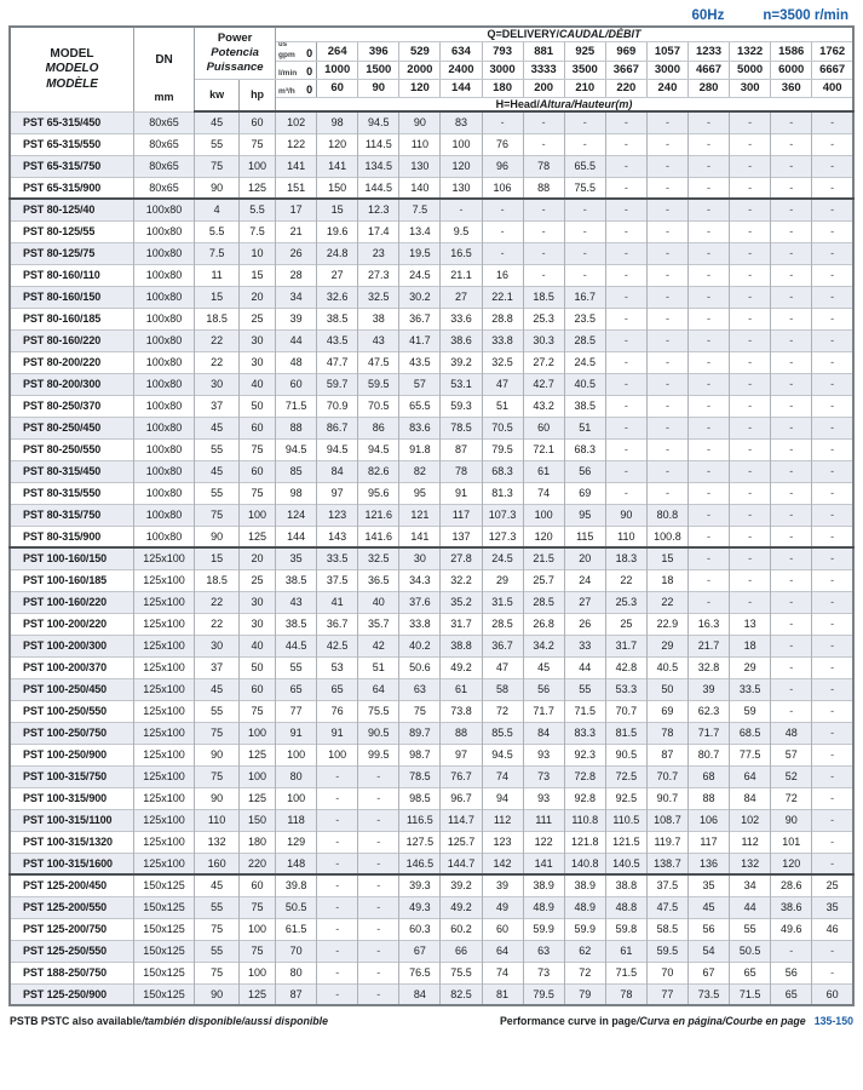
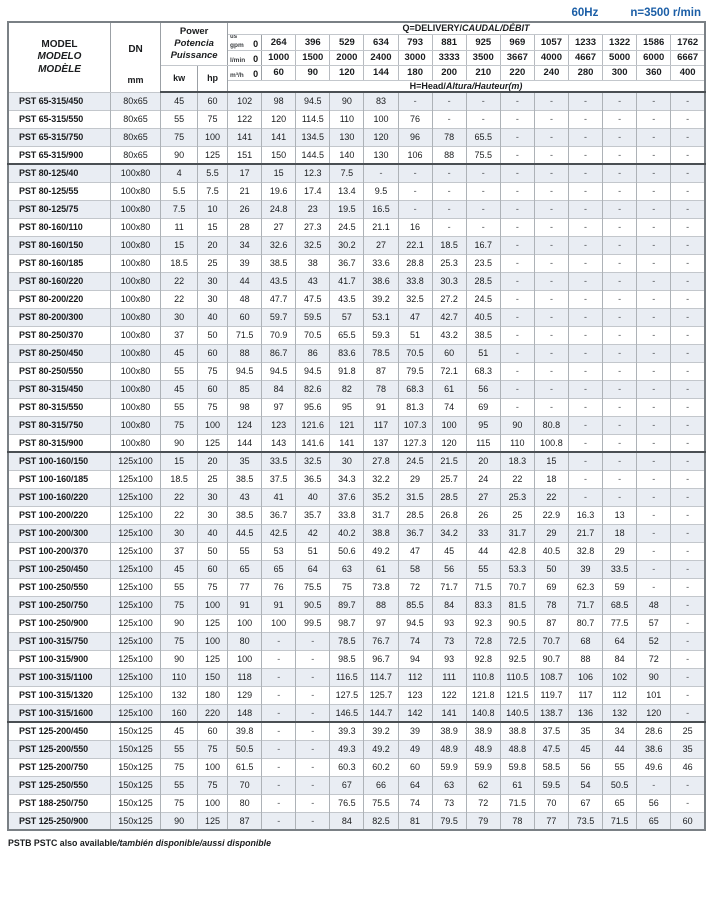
  60Hz
  n=3500 r/min
  MODEL MODELO MODÈLE	DN mm	Power Potencia Puissance	Q=DELIVERY/CAUDAL/DÉBIT
  0	264	396	529	634	793	881	925	969	1057	1233	1322	1586	1762
- 0	1000	1500	2000	2400	3000	3333	3500	3667	3000	4667	5000	6000	6667
+ 0	1000	1500	2000	2400	3000	3333	3500	3667	4000	4667	5000	6000	6667
  kw	hp	0	60	90	120	144	180	200	210	220	240	280	300	360	400
  H=Head/Altura/Hauteur(m)
  PST 65-315/450	80x65	45	60	102	98	94.5	90	83	-	-	-	-	-	-	-	-	-
  PST 65-315/550	80x65	55	75	122	120	114.5	110	100	76	-	-	-	-	-	-	-	-
  PST 65-315/750	80x65	75	100	141	141	134.5	130	120	96	78	65.5	-	-	-	-	-	-
  PST 65-315/900	80x65	90	125	151	150	144.5	140	130	106	88	75.5	-	-	-	-	-	-
  PST 80-125/40	100x80	4	5.5	17	15	12.3	7.5	-	-	-	-	-	-	-	-	-	-
  PST 80-125/55	100x80	5.5	7.5	21	19.6	17.4	13.4	9.5	-	-	-	-	-	-	-	-	-
  PST 80-125/75	100x80	7.5	10	26	24.8	23	19.5	16.5	-	-	-	-	-	-	-	-	-
  PST 80-160/110	100x80	11	15	28	27	27.3	24.5	21.1	16	-	-	-	-	-	-	-	-
  PST 80-160/150	100x80	15	20	34	32.6	32.5	30.2	27	22.1	18.5	16.7	-	-	-	-	-	-
  PST 80-160/185	100x80	18.5	25	39	38.5	38	36.7	33.6	28.8	25.3	23.5	-	-	-	-	-	-
  PST 80-160/220	100x80	22	30	44	43.5	43	41.7	38.6	33.8	30.3	28.5	-	-	-	-	-	-
  PST 80-200/220	100x80	22	30	48	47.7	47.5	43.5	39.2	32.5	27.2	24.5	-	-	-	-	-	-
  PST 80-200/300	100x80	30	40	60	59.7	59.5	57	53.1	47	42.7	40.5	-	-	-	-	-	-
  PST 80-250/370	100x80	37	50	71.5	70.9	70.5	65.5	59.3	51	43.2	38.5	-	-	-	-	-	-
  PST 80-250/450	100x80	45	60	88	86.7	86	83.6	78.5	70.5	60	51	-	-	-	-	-	-
  PST 80-250/550	100x80	55	75	94.5	94.5	94.5	91.8	87	79.5	72.1	68.3	-	-	-	-	-	-
  PST 80-315/450	100x80	45	60	85	84	82.6	82	78	68.3	61	56	-	-	-	-	-	-
  PST 80-315/550	100x80	55	75	98	97	95.6	95	91	81.3	74	69	-	-	-	-	-	-
  PST 80-315/750	100x80	75	100	124	123	121.6	121	117	107.3	100	95	90	80.8	-	-	-	-
  PST 80-315/900	100x80	90	125	144	143	141.6	141	137	127.3	120	115	110	100.8	-	-	-	-
  PST 100-160/150	125x100	15	20	35	33.5	32.5	30	27.8	24.5	21.5	20	18.3	15	-	-	-	-
  PST 100-160/185	125x100	18.5	25	38.5	37.5	36.5	34.3	32.2	29	25.7	24	22	18	-	-	-	-
  PST 100-160/220	125x100	22	30	43	41	40	37.6	35.2	31.5	28.5	27	25.3	22	-	-	-	-
  PST 100-200/220	125x100	22	30	38.5	36.7	35.7	33.8	31.7	28.5	26.8	26	25	22.9	16.3	13	-	-
  PST 100-200/300	125x100	30	40	44.5	42.5	42	40.2	38.8	36.7	34.2	33	31.7	29	21.7	18	-	-
  PST 100-200/370	125x100	37	50	55	53	51	50.6	49.2	47	45	44	42.8	40.5	32.8	29	-	-
  PST 100-250/450	125x100	45	60	65	65	64	63	61	58	56	55	53.3	50	39	33.5	-	-
  PST 100-250/550	125x100	55	75	77	76	75.5	75	73.8	72	71.7	71.5	70.7	69	62.3	59	-	-
  PST 100-250/750	125x100	75	100	91	91	90.5	89.7	88	85.5	84	83.3	81.5	78	71.7	68.5	48	-
  PST 100-250/900	125x100	90	125	100	100	99.5	98.7	97	94.5	93	92.3	90.5	87	80.7	77.5	57	-
  PST 100-315/750	125x100	75	100	80	-	-	78.5	76.7	74	73	72.8	72.5	70.7	68	64	52	-
  PST 100-315/900	125x100	90	125	100	-	-	98.5	96.7	94	93	92.8	92.5	90.7	88	84	72	-
  PST 100-315/1100	125x100	110	150	118	-	-	116.5	114.7	112	111	110.8	110.5	108.7	106	102	90	-
  PST 100-315/1320	125x100	132	180	129	-	-	127.5	125.7	123	122	121.8	121.5	119.7	117	112	101	-
  PST 100-315/1600	125x100	160	220	148	-	-	146.5	144.7	142	141	140.8	140.5	138.7	136	132	120	-
  PST 125-200/450	150x125	45	60	39.8	-	-	39.3	39.2	39	38.9	38.9	38.8	37.5	35	34	28.6	25
  PST 125-200/550	150x125	55	75	50.5	-	-	49.3	49.2	49	48.9	48.9	48.8	47.5	45	44	38.6	35
  PST 125-200/750	150x125	75	100	61.5	-	-	60.3	60.2	60	59.9	59.9	59.8	58.5	56	55	49.6	46
  PST 125-250/550	150x125	55	75	70	-	-	67	66	64	63	62	61	59.5	54	50.5	-	-
  PST 188-250/750	150x125	75	100	80	-	-	76.5	75.5	74	73	72	71.5	70	67	65	56	-
  PST 125-250/900	150x125	90	125	87	-	-	84	82.5	81	79.5	79	78	77	73.5	71.5	65	60
  PSTB PSTC also available/también disponible/aussi disponible
- Performance curve in page/Curva en página/Courbe en page 135-150
